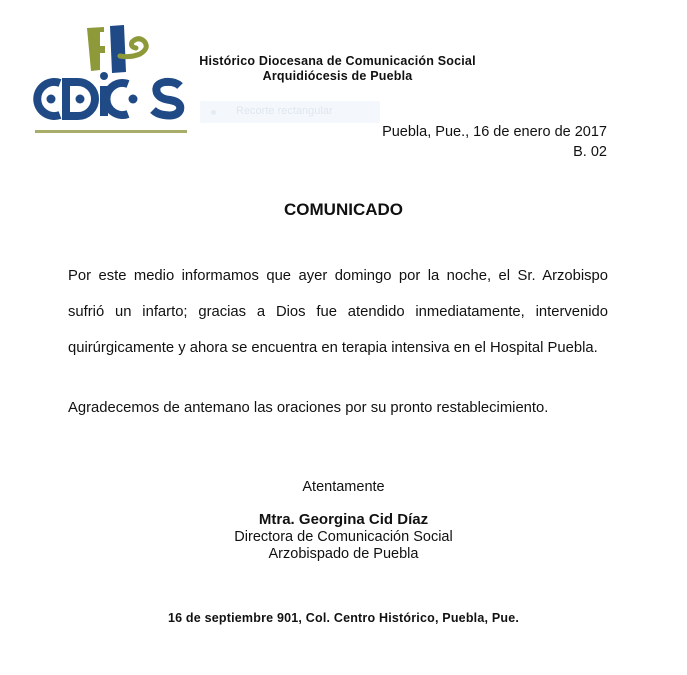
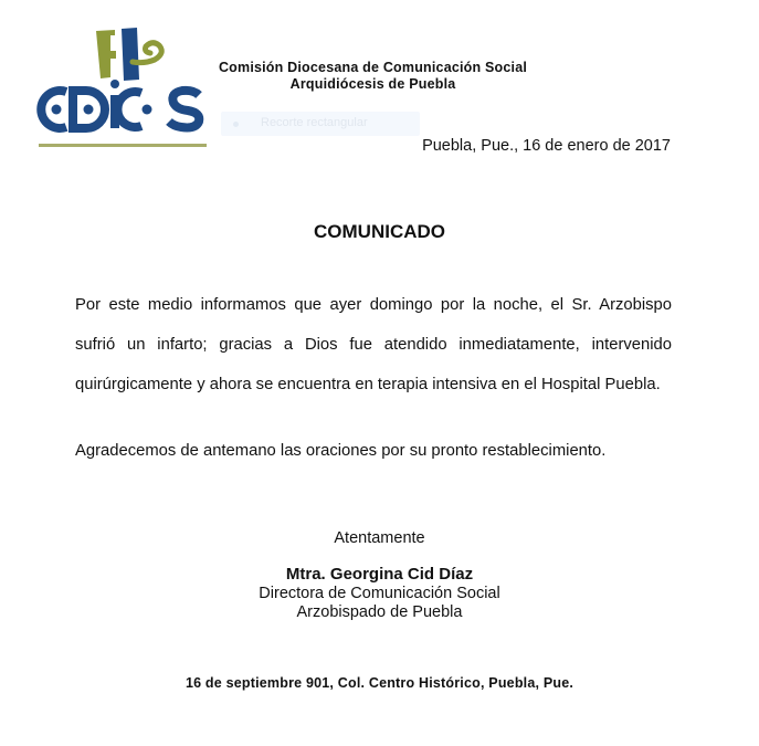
- Histórico Diocesana de Comunicación Social
+ Comisión Diocesana de Comunicación Social
  Arquidiócesis de Puebla
  Puebla, Pue., 16 de enero de 2017
- B. 02
  COMUNICADO
  Por este medio informamos que ayer domingo por la noche, el Sr. Arzobispo sufrió un infarto; gracias a Dios fue atendido inmediatamente, intervenido quirúrgicamente y ahora se encuentra en terapia intensiva en el Hospital Puebla.
  Agradecemos de antemano las oraciones por su pronto restablecimiento.
  Atentamente
  Mtra. Georgina Cid Díaz
  Directora de Comunicación Social
  Arzobispado de Puebla
  16 de septiembre 901, Col. Centro Histórico, Puebla, Pue.
